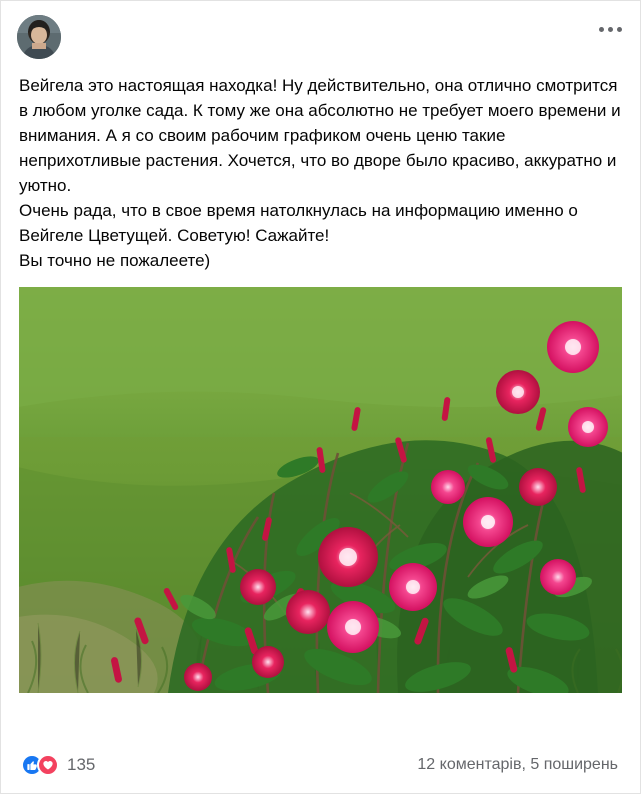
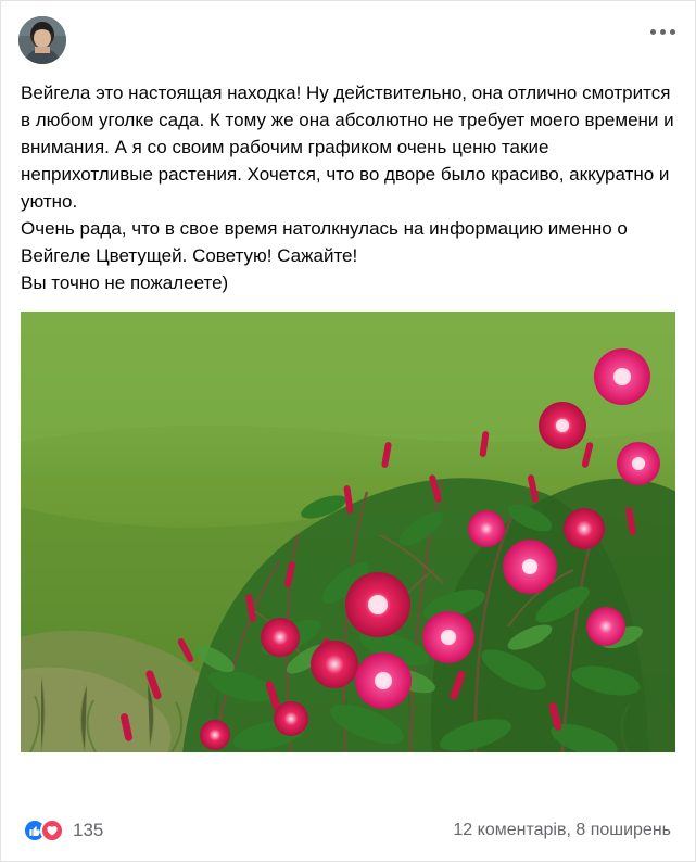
  Вейгела это настоящая находка! Ну действительно, она отлично смотрится в любом уголке сада. К тому же она абсолютно не требует моего времени и внимания. А я со своим рабочим графиком очень ценю такие неприхотливые растения. Хочется, что во дворе было красиво, аккуратно и уютно.
  Очень рада, что в свое время натолкнулась на информацию именно о Вейгеле Цветущей. Советую! Сажайте!
  Вы точно не пожалеете)
  135
- 12 коментарів, 5 поширень
+ 12 коментарів, 8 поширень
